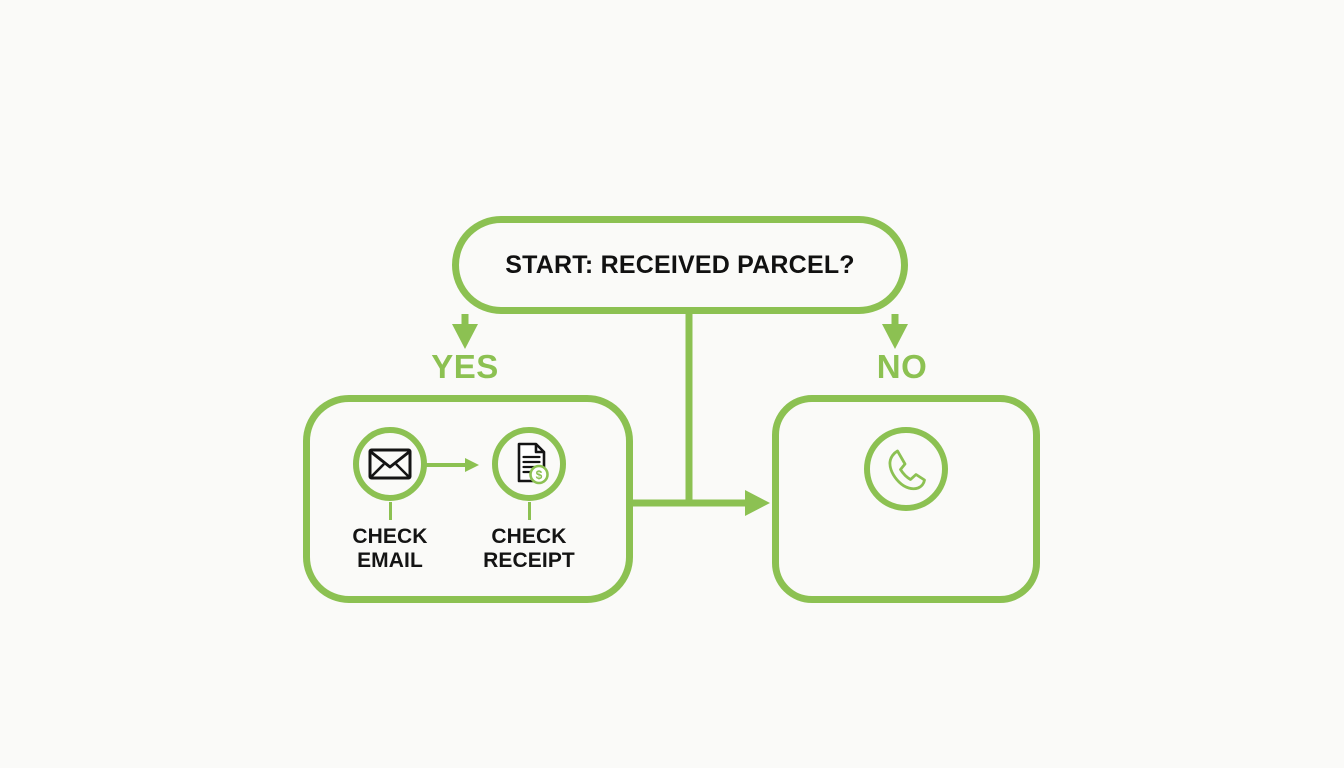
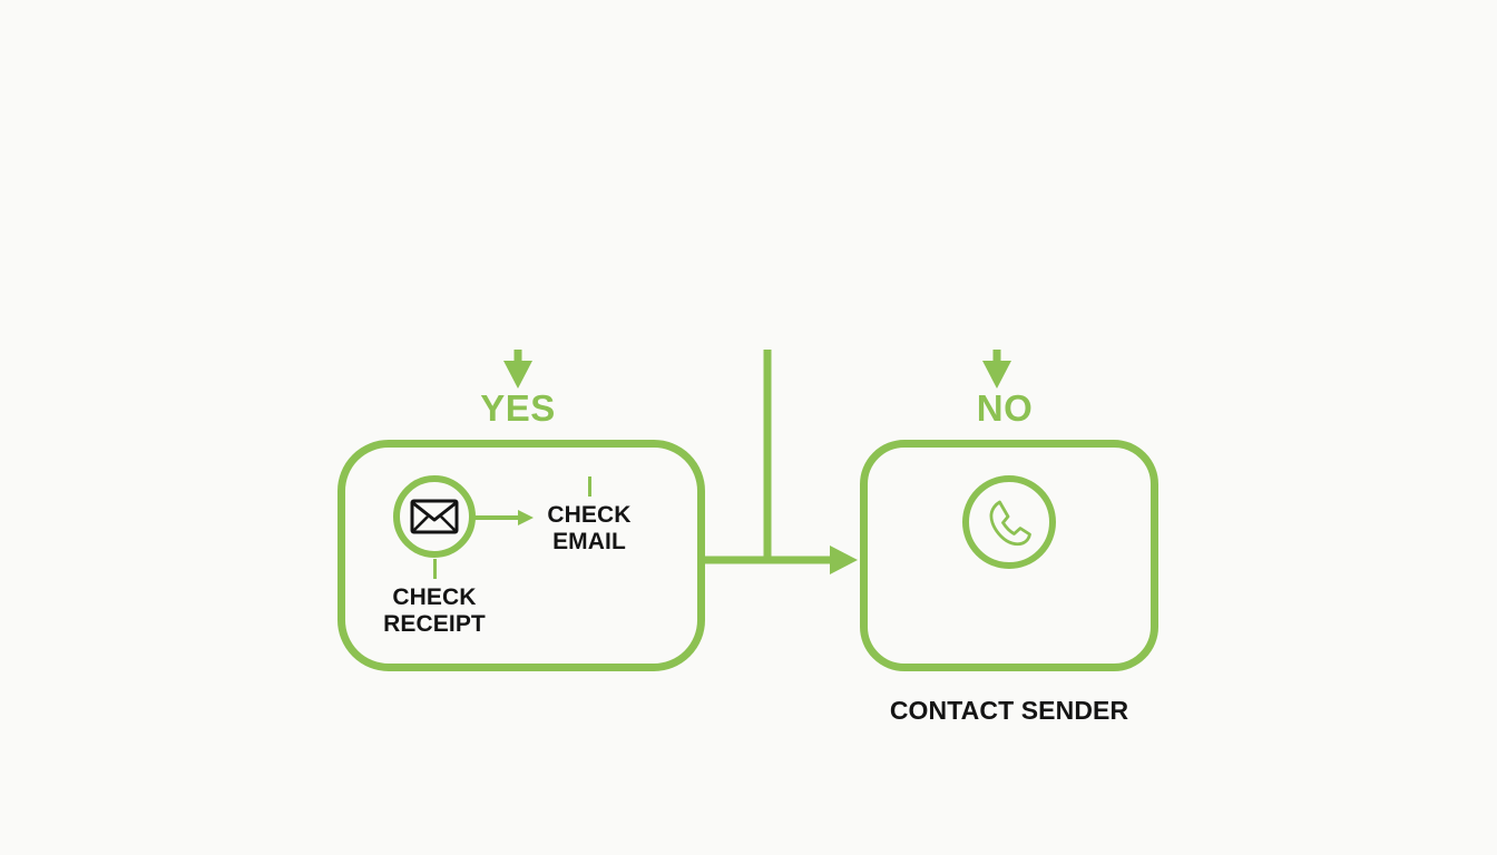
- START: RECEIVED PARCEL?
  YES
  NO
  CHECK
- EMAIL
+ RECEIPT
- $
  CHECK
- RECEIPT
+ EMAIL
+ CONTACT SENDER
